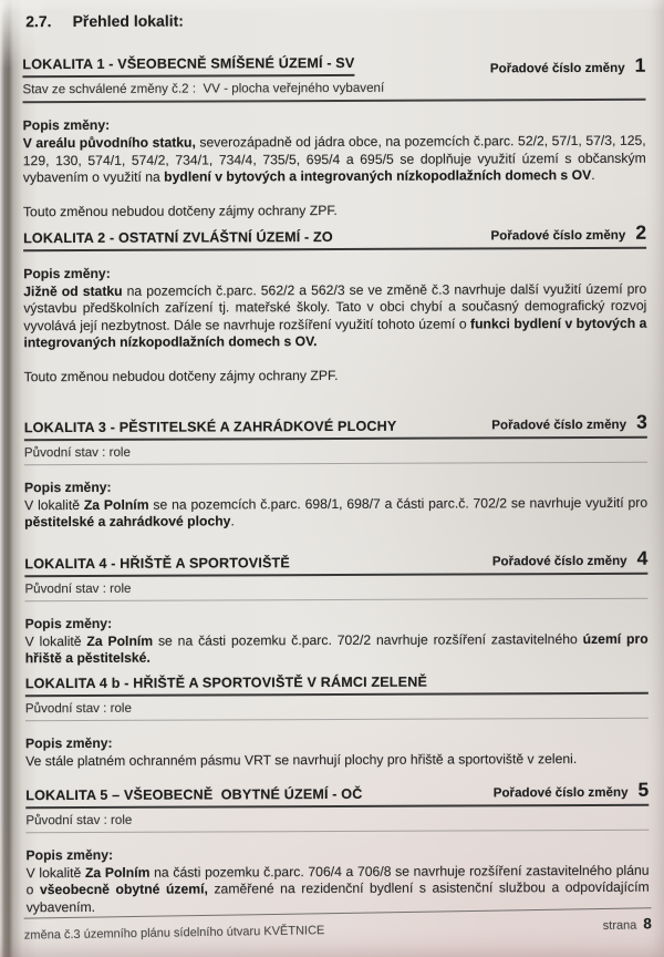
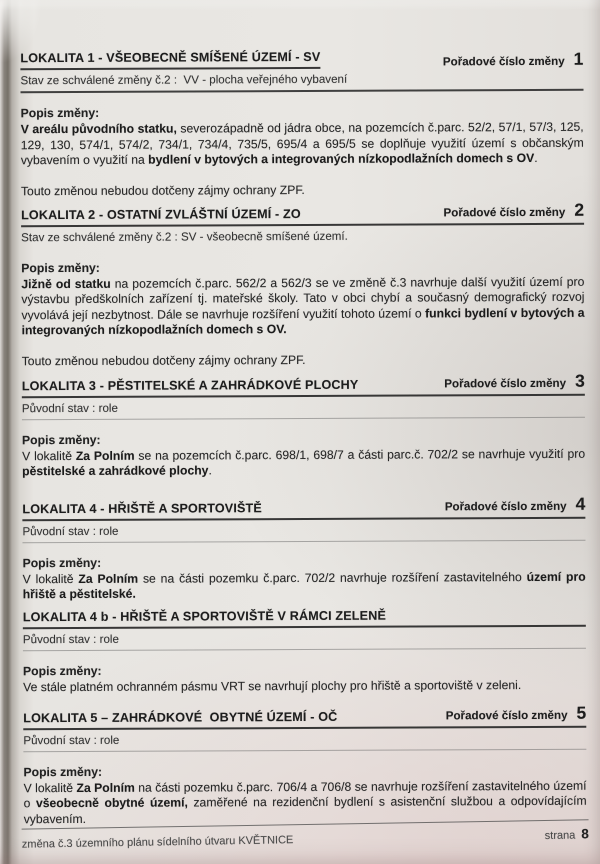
- 2.7.
- Přehled lokalit:
  LOKALITA 1 - VŠEOBECNĚ SMÍŠENÉ ÚZEMÍ - SV
  Pořadové číslo změny
  1
  Stav ze schválené změny č.2 : VV - plocha veřejného vybavení
  Popis změny:
  V areálu původního statku, severozápadně od jádra obce, na pozemcích č.parc. 52/2, 57/1, 57/3, 125, 129, 130, 574/1, 574/2, 734/1, 734/4, 735/5, 695/4 a 695/5 se doplňuje využití území s občanským vybavením o využití na bydlení v bytových a integrovaných nízkopodlažních domech s OV.
  Touto změnou nebudou dotčeny zájmy ochrany ZPF.
  LOKALITA 2 - OSTATNÍ ZVLÁŠTNÍ ÚZEMÍ - ZO
  Pořadové číslo změny
  2
+ Stav ze schválené změny č.2 : SV - všeobecně smíšené území.
  Popis změny:
  Jižně od statku na pozemcích č.parc. 562/2 a 562/3 se ve změně č.3 navrhuje další využití území pro výstavbu předškolních zařízení tj. mateřské školy. Tato v obci chybí a současný demografický rozvoj vyvolává její nezbytnost. Dále se navrhuje rozšíření využití tohoto území o funkci bydlení v bytových a integrovaných nízkopodlažních domech s OV.
  Touto změnou nebudou dotčeny zájmy ochrany ZPF.
  LOKALITA 3 - PĚSTITELSKÉ A ZAHRÁDKOVÉ PLOCHY
  Pořadové číslo změny
  3
  Původní stav : role
  Popis změny:
  V lokalitě Za Polním se na pozemcích č.parc. 698/1, 698/7 a části parc.č. 702/2 se navrhuje využití pro pěstitelské a zahrádkové plochy.
  LOKALITA 4 - HŘIŠTĚ A SPORTOVIŠTĚ
  Pořadové číslo změny
  4
  Původní stav : role
  Popis změny:
  V lokalitě Za Polním se na části pozemku č.parc. 702/2 navrhuje rozšíření zastavitelného území pro hřiště a pěstitelské.
  LOKALITA 4 b - HŘIŠTĚ A SPORTOVIŠTĚ V RÁMCI ZELENĚ
  Původní stav : role
  Popis změny:
  Ve stále platném ochranném pásmu VRT se navrhují plochy pro hřiště a sportoviště v zeleni.
- LOKALITA 5 – VŠEOBECNĚ OBYTNÉ ÚZEMÍ - OČ
+ LOKALITA 5 – ZAHRÁDKOVÉ OBYTNÉ ÚZEMÍ - OČ
  Pořadové číslo změny
  5
  Původní stav : role
  Popis změny:
- V lokalitě Za Polním na části pozemku č.parc. 706/4 a 706/8 se navrhuje rozšíření zastavitelného plánu o všeobecně obytné území, zaměřené na rezidenční bydlení s asistenční službou a odpovídajícím vybavením.
+ V lokalitě Za Polním na části pozemku č.parc. 706/4 a 706/8 se navrhuje rozšíření zastavitelného území o všeobecně obytné území, zaměřené na rezidenční bydlení s asistenční službou a odpovídajícím vybavením.
  změna č.3 územního plánu sídelního útvaru KVĚTNICE
  strana
  8
